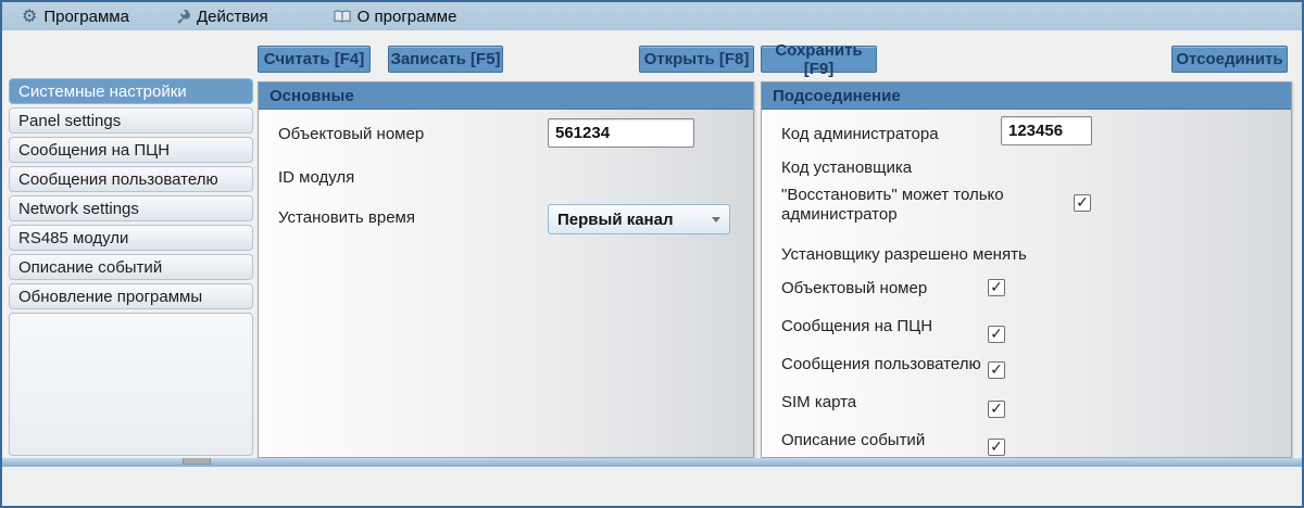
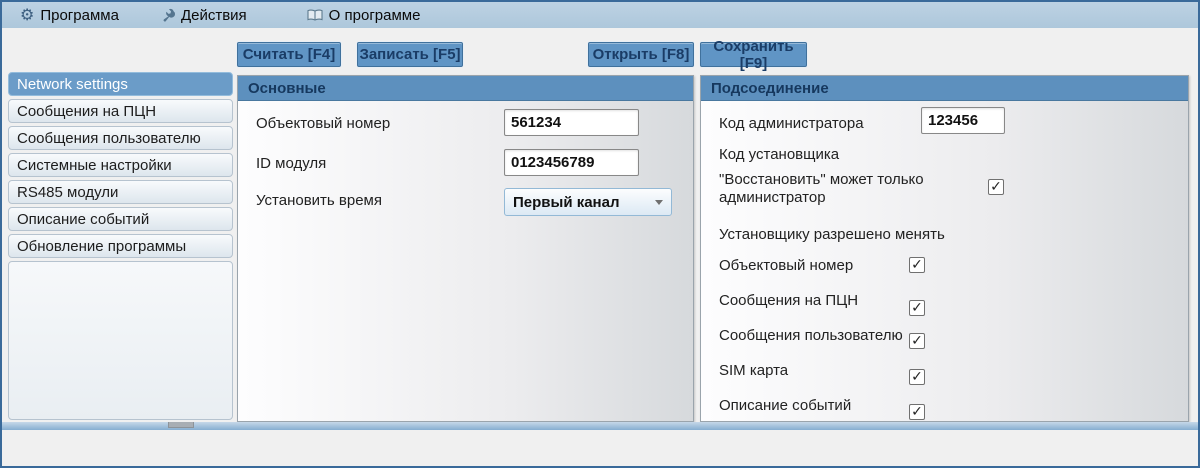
  ⚙
  Программа
  Действия
  О программе
  Считать [F4]
  Записать [F5]
  Открыть [F8]
  Сохранить [F9]
- Отсоединить
- Системные настройки
+ Network settings
- Panel settings
  Сообщения на ПЦН
  Сообщения пользователю
- Network settings
+ Системные настройки
  RS485 модули
  Описание событий
  Обновление программы
  Основные
  Объектовый номер
  561234
  ID модуля
+ 0123456789
  Установить время
  Первый канал
  Подсоединение
  Код администратора
  123456
  Код установщика
  "Восстановить" может только администратор
  Установщику разрешено менять
  Объектовый номер
  Сообщения на ПЦН
  Сообщения пользователю
  SIM карта
  Описание событий
